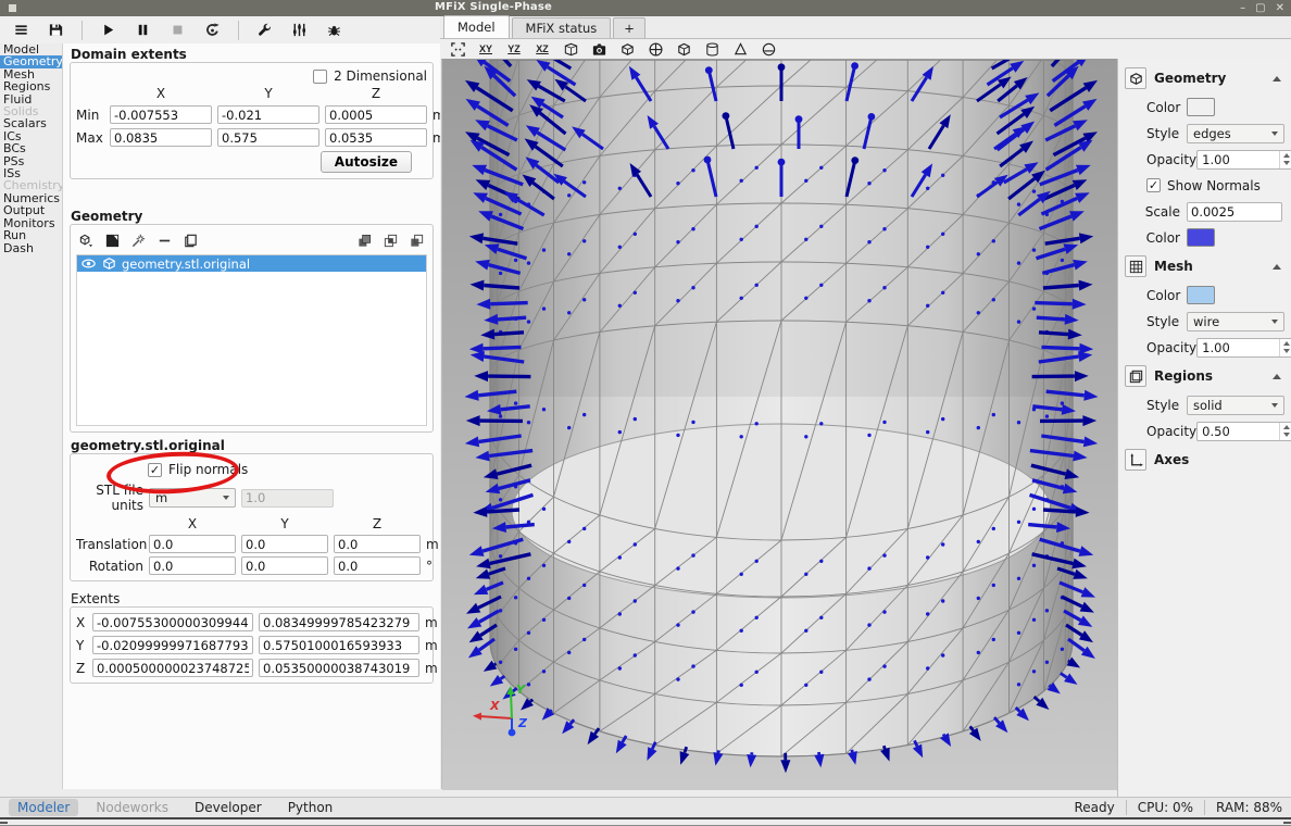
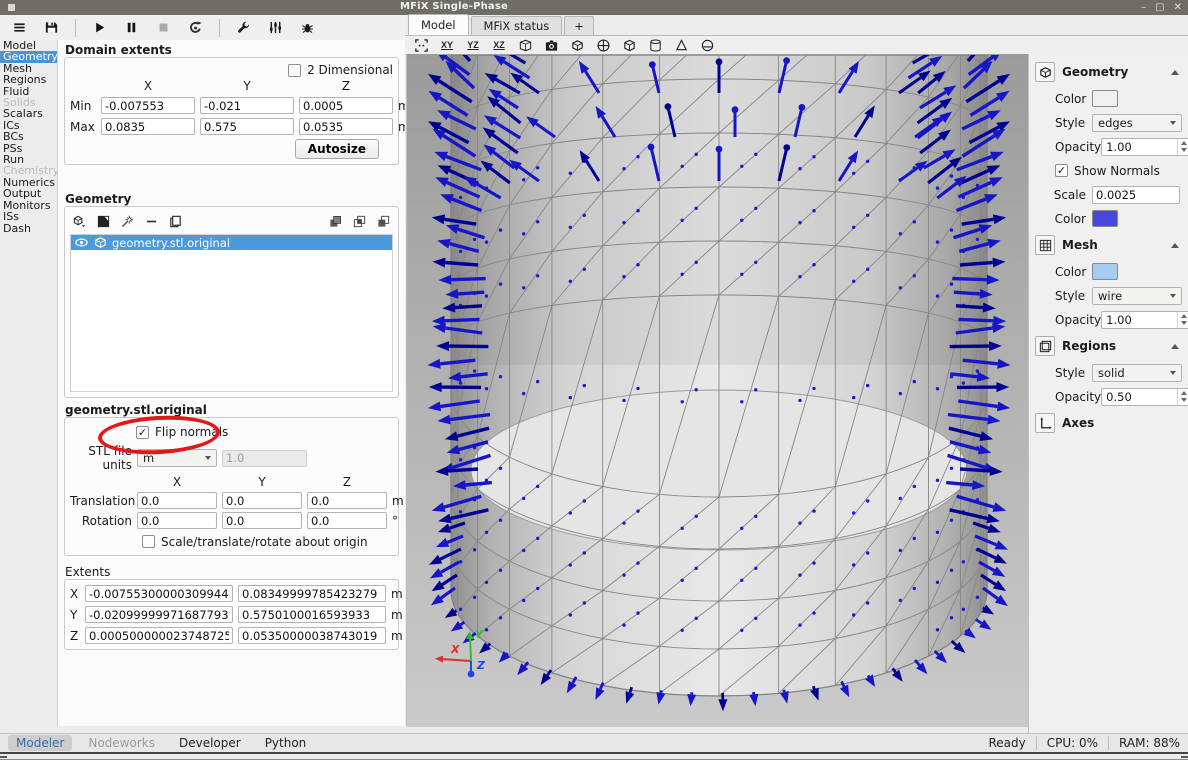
  MFiX Single-Phase
  –
  ▢
  ✕
  Model
  Geometry
  Mesh
  Regions
  Fluid
  Solids
  Scalars
  ICs
  BCs
  PSs
- ISs
+ Run
  Chemistr
  Numerics
  Output
  Monitors
- Run
+ ISs
  Dash
  Domain extents
  2 Dimensional
  X
  Y
  Z
  Min
  -0.007553
  -0.021
  0.0005
  m
  Max
  0.0835
  0.575
  0.0535
  m
  Autosize
  Geometry
  geometry.stl.original
  geometry.stl.original
  ✓
  Flip normals
  STL file units
  m
  1.0
  X
  Y
  Z
  Translation
  0.0
  0.0
  0.0
  m
  Rotation
  0.0
  0.0
  0.0
  °
+ Scale/translate/rotate about origin
  Extents
  X
  -0.00755300000309944
  0.08349999785423279
  m
  Y
  -0.02099999971687793
  0.5750100016593933
  m
  Z
  0.000500000023748725
  0.05350000038743019
  m
  Model
  MFiX status
  +
  XY
  YZ
  XZ
  X
  Y
  Z
  Geometry
  Color
  Style
  edges
  Opacity
  1.00
  ✓
  Show Normals
  Scale
  0.0025
  Color
  Mesh
  Color
  Style
  wire
  Opacity
  1.00
  Regions
  Style
  solid
  Opacity
  0.50
  Axes
  Modeler
  Nodeworks
  Developer
  Python
  Ready
  CPU: 0%
  RAM: 88%
